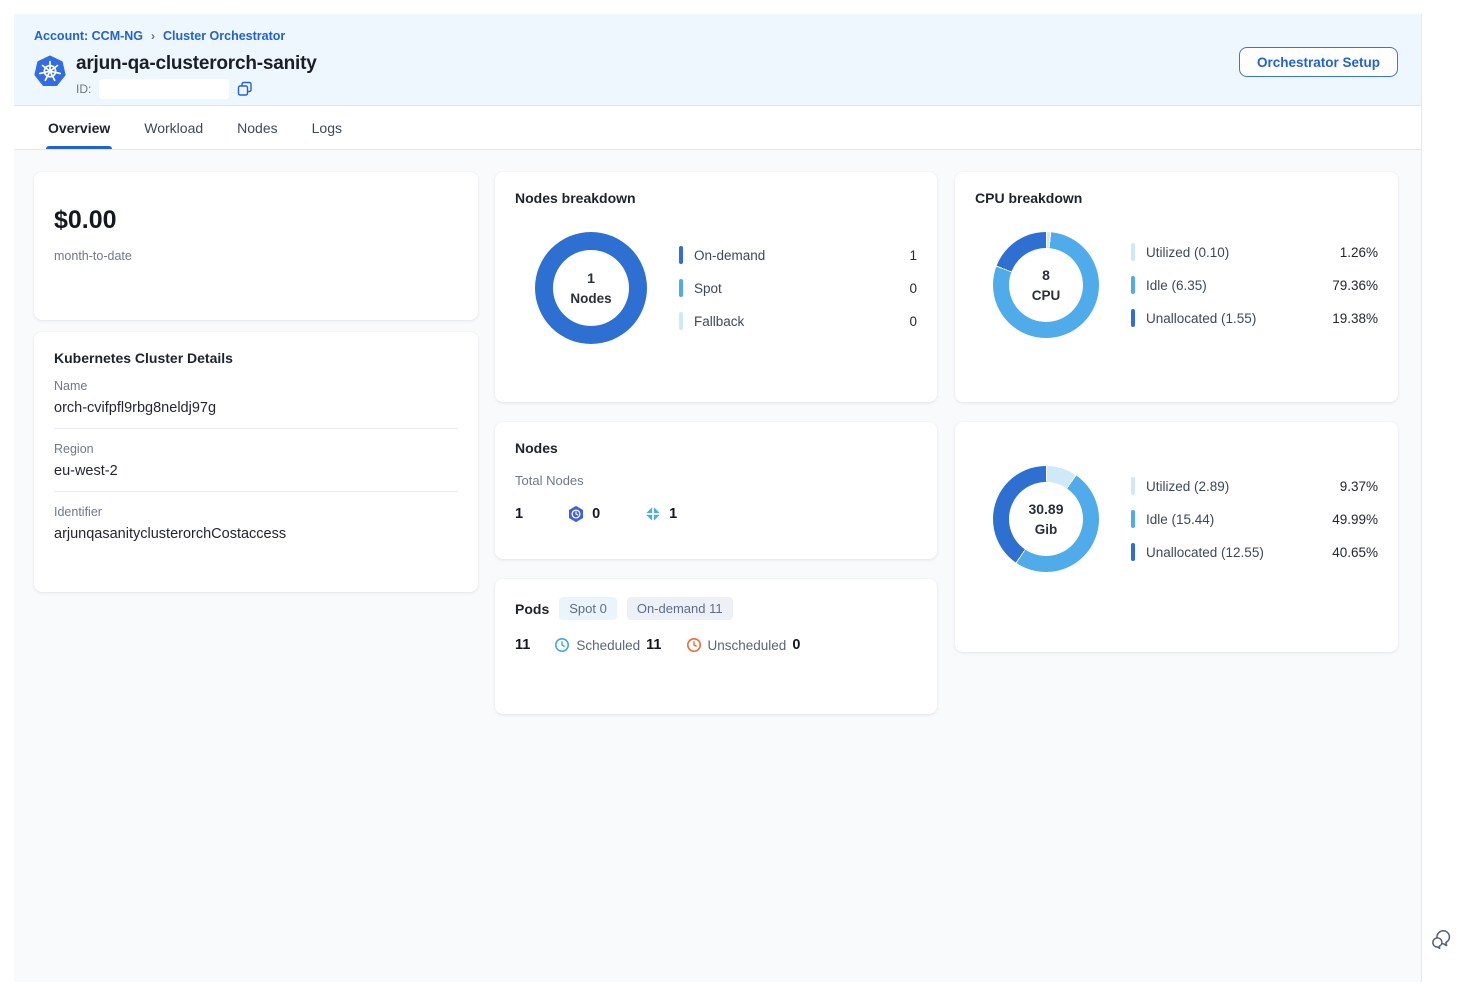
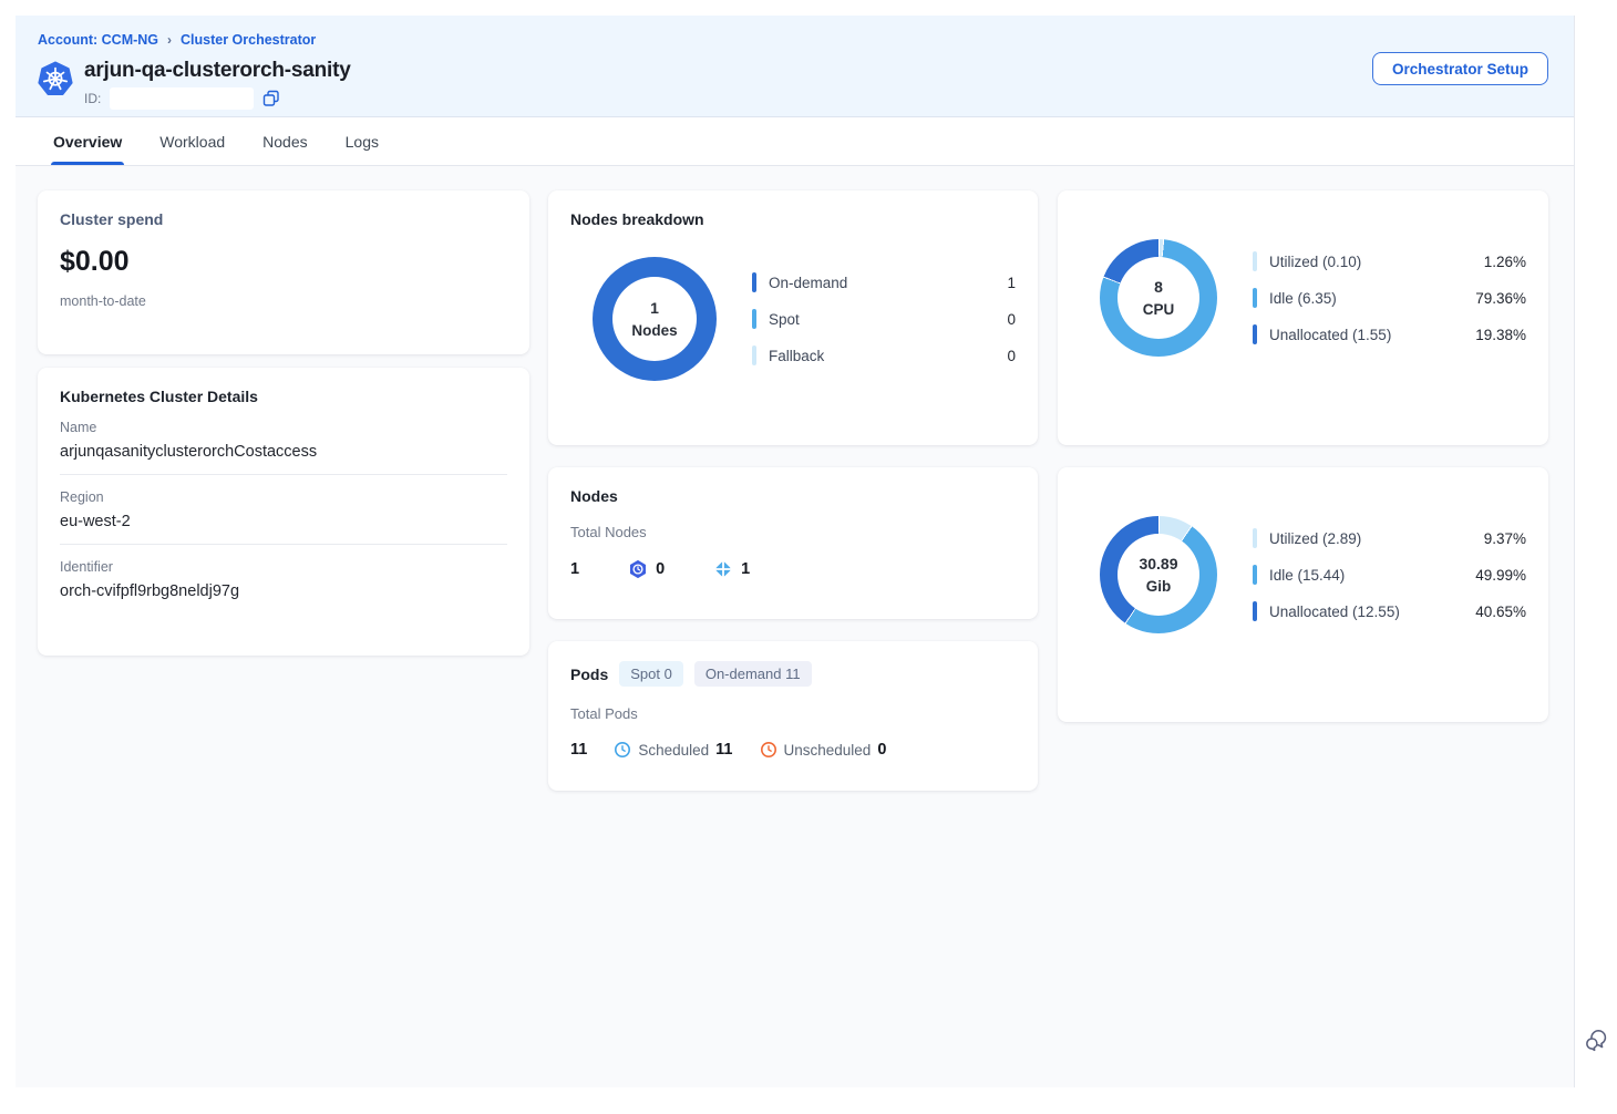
  Account: CCM-NG
  ›
  Cluster Orchestrator
  arjun-qa-clusterorch-sanity
  ID:
  Orchestrator Setup
  Overview
  Workload
  Nodes
  Logs
+ Cluster spend
  $0.00
  month-to-date
  Kubernetes Cluster Details
  Name
- orch-cvifpfl9rbg8neldj97g
+ arjunqasanityclusterorchCostaccess
  Region
  eu-west-2
  Identifier
- arjunqasanityclusterorchCostaccess
+ orch-cvifpfl9rbg8neldj97g
  Nodes breakdown
  1
  Nodes
  On-demand
  1
  Spot
  0
  Fallback
  0
  Nodes
  Total Nodes
  1
  0
  1
  Pods
  Spot 0
  On-demand 11
+ Total Pods
  11
  Scheduled
  11
  Unscheduled
  0
- CPU breakdown
  8
  CPU
  Utilized (0.10)
  1.26%
  Idle (6.35)
  79.36%
  Unallocated (1.55)
  19.38%
  30.89
  Gib
  Utilized (2.89)
  9.37%
  Idle (15.44)
  49.99%
  Unallocated (12.55)
  40.65%
